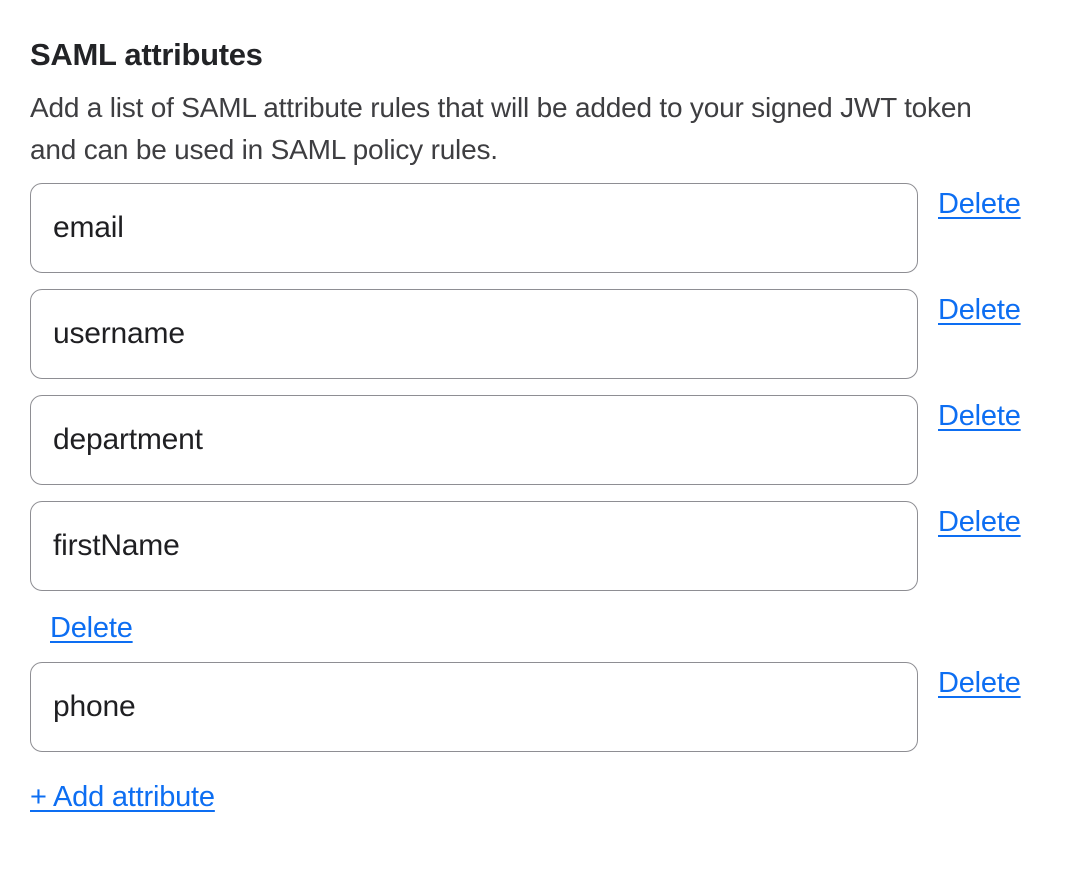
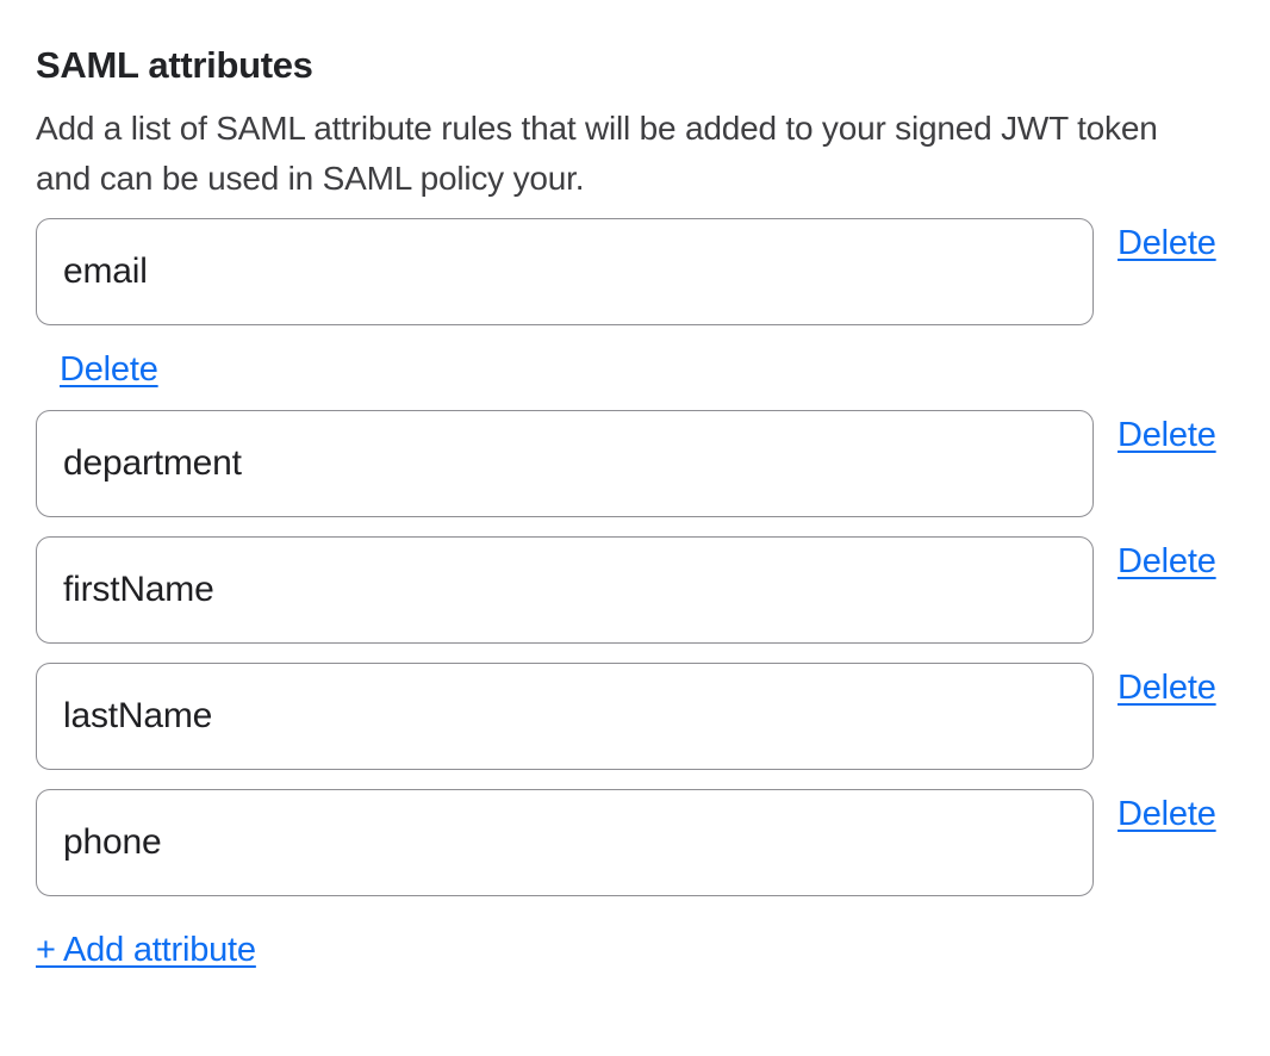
  SAML attributes
  Add a list of SAML attribute rules that will be added to your signed JWT token
- and can be used in SAML policy rules.
+ and can be used in SAML policy your.
  email
  Delete
- username
  Delete
  department
  Delete
  firstName
  Delete
+ lastName
  Delete
  phone
  Delete
  + Add attribute
